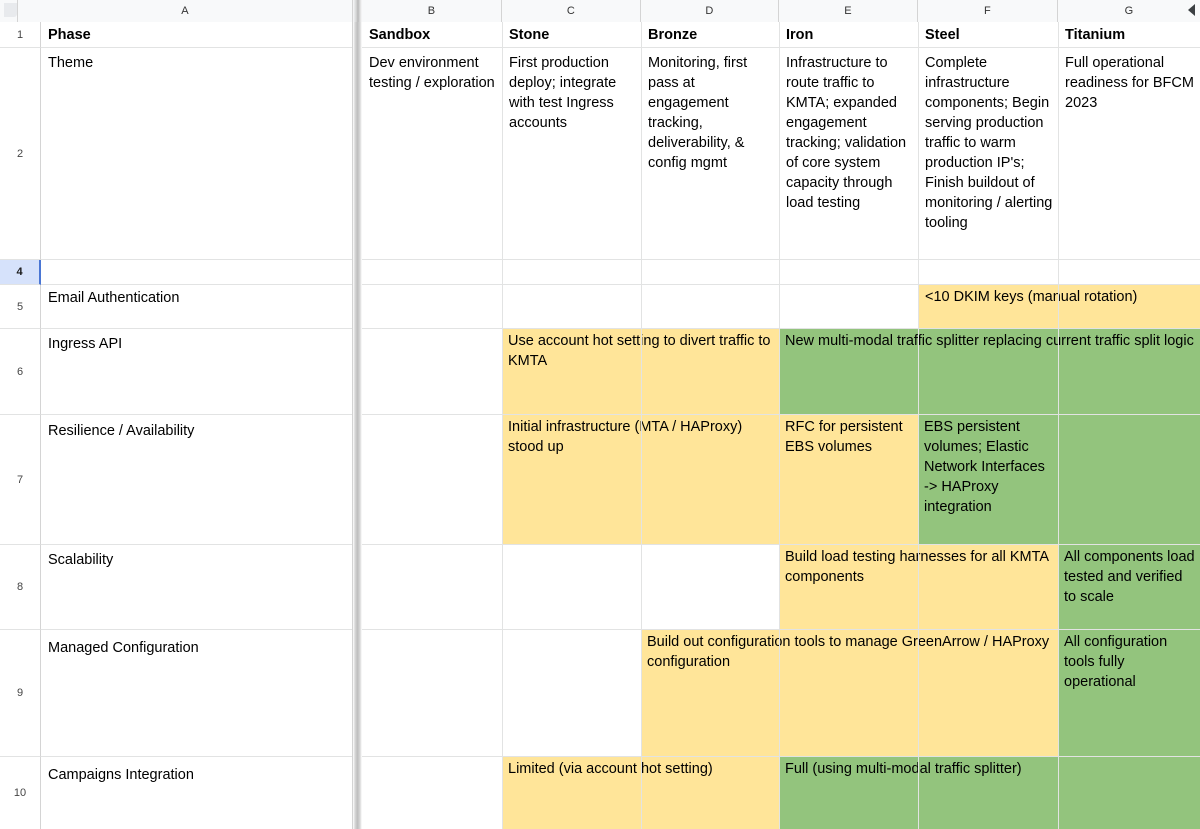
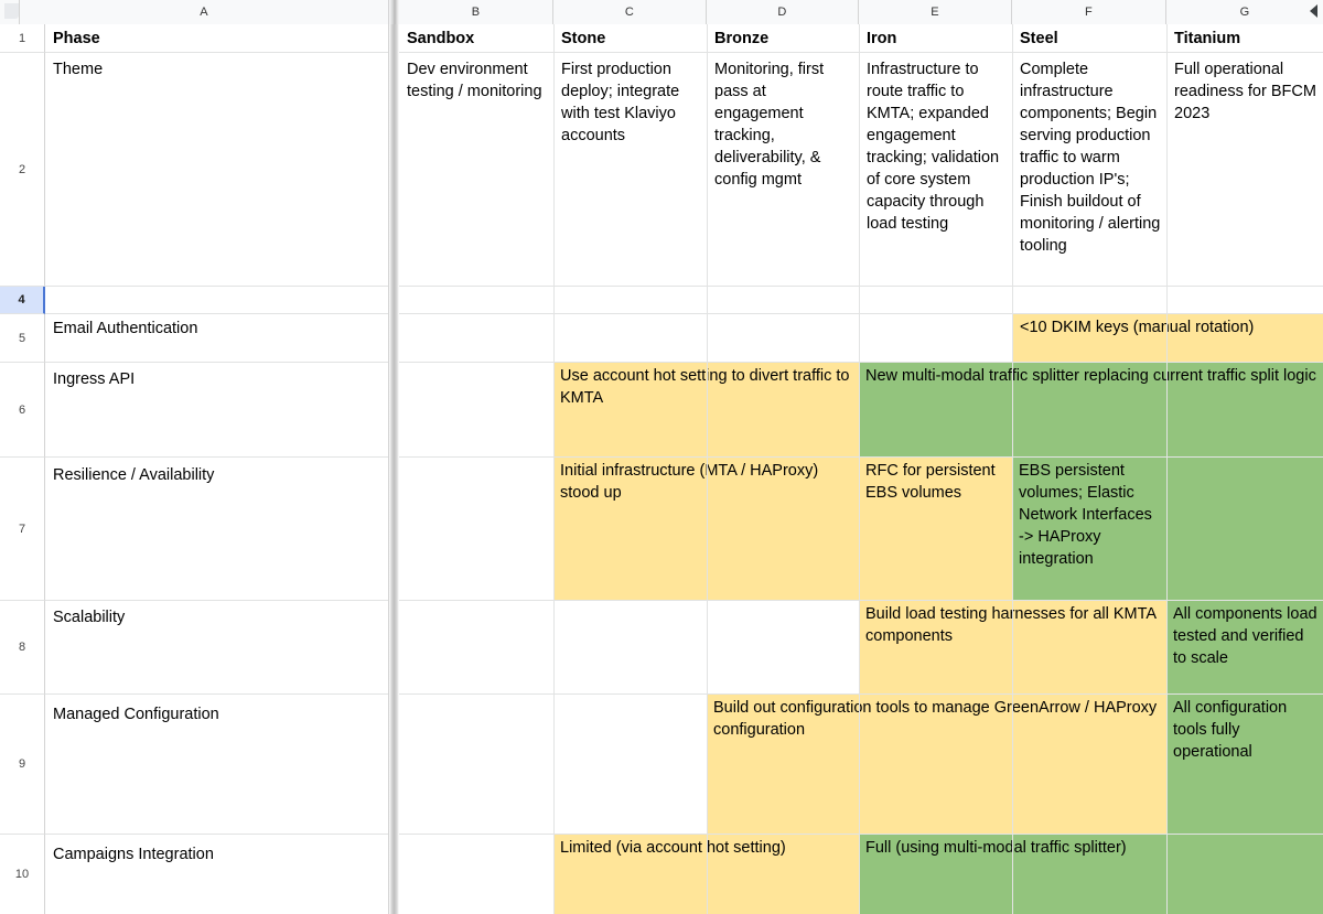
  A
  B
  C
  D
  E
  F
  G
  1
  2
  4
  5
  6
  7
  8
  9
  10
  Phase
  Sandbox
  Stone
  Bronze
  Iron
  Steel
  Titanium
  Theme
- Dev environment testing / exploration
+ Dev environment testing / monitoring
- First production deploy; integrate with test Ingress accounts
+ First production deploy; integrate with test Klaviyo accounts
  Monitoring, first pass at engagement tracking, deliverability, & config mgmt
  Infrastructure to route traffic to KMTA; expanded engagement tracking; validation of core system capacity through load testing
  Complete infrastructure components; Begin serving production traffic to warm production IP's; Finish buildout of monitoring / alerting tooling
  Full operational readiness for BFCM 2023
  Email Authentication
  <10 DKIM keys (manual rotation)
  Ingress API
  Use account hot settng to divert traffic to KMTA
  New multi-modal traffic splitter replacing crrent traffic split logic
  Resilience / Availability
  Initial infrastructure (MTA / HAProxy) stood up
  RFC for persistent EBS volumes
  EBS persistent volumes; Elastic Network Interfaces -> HAProxy integration
  Scalability
  Build load testing hanesses for all KMTA components
  All components load tested and verified to scale
  Managed Configuration
  Build out configuratin tools to manage GreenArrow / HAProxy configuration
  All configuration tools fully operational
  Campaigns Integration
  Limited (via account hot setting)
  Full (using multi-modal traffic splitter)
